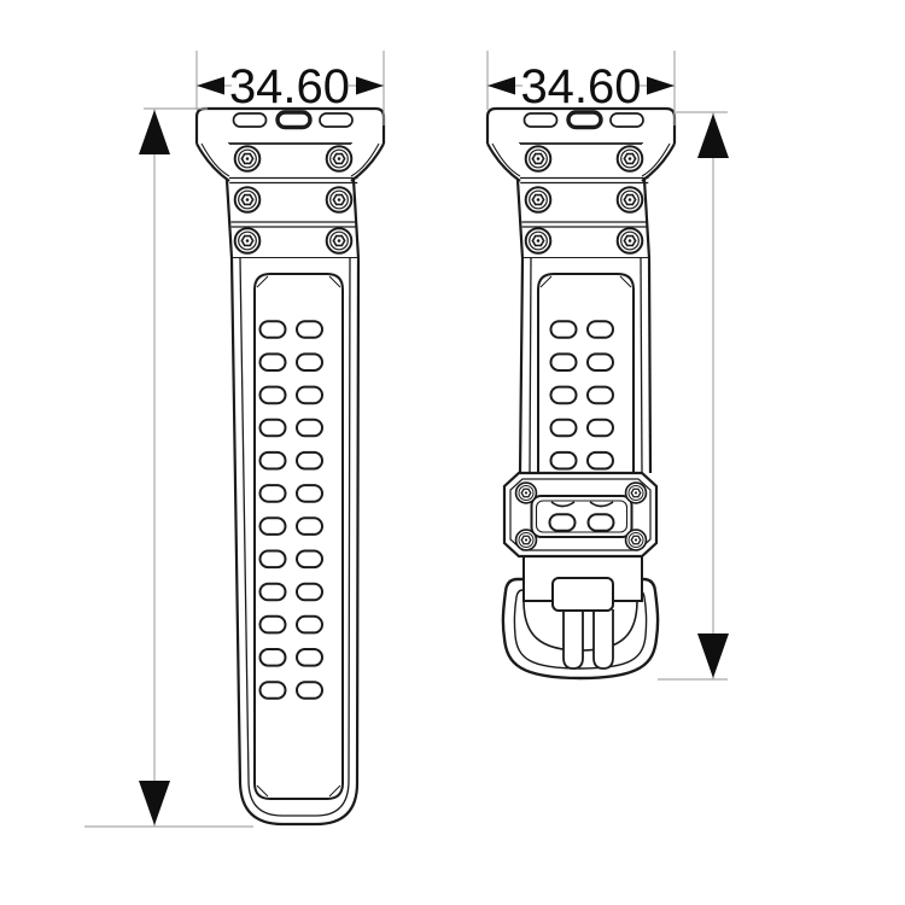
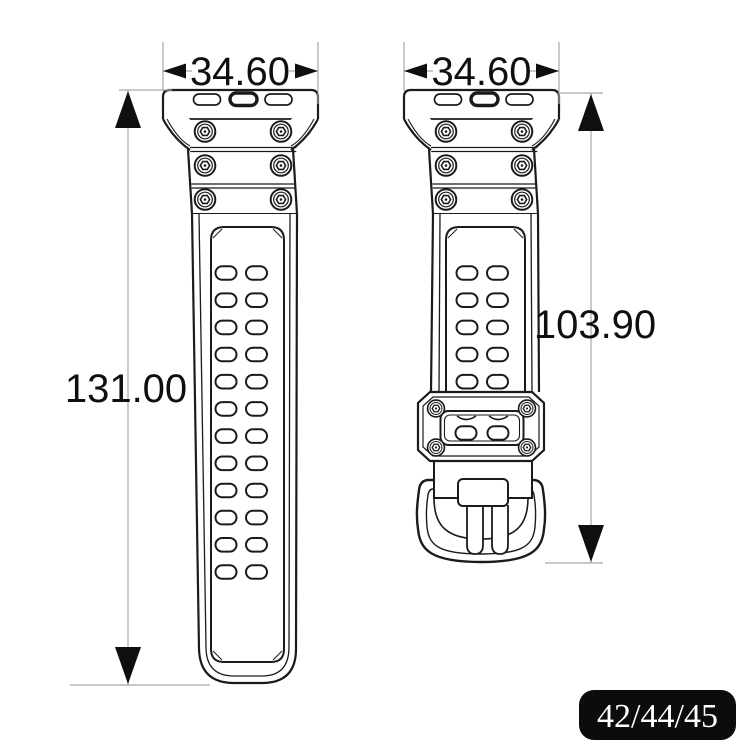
  34.60
  34.60
+ 131.00
+ 103.90
+ 42/44/45
